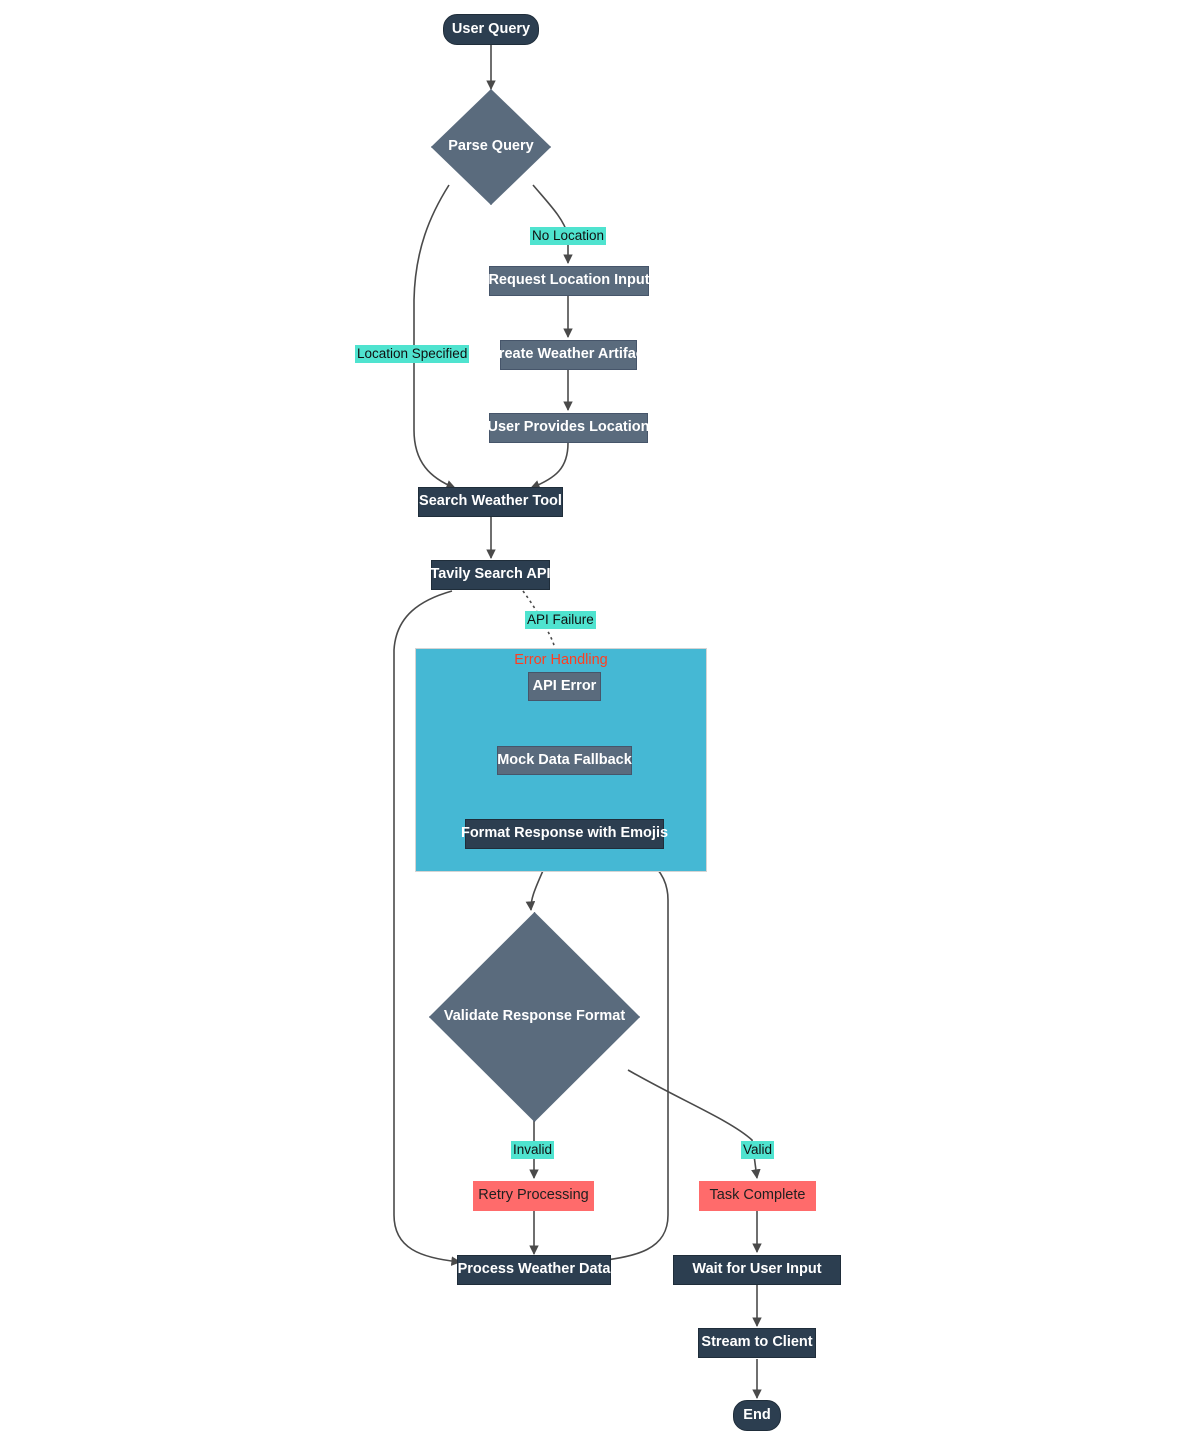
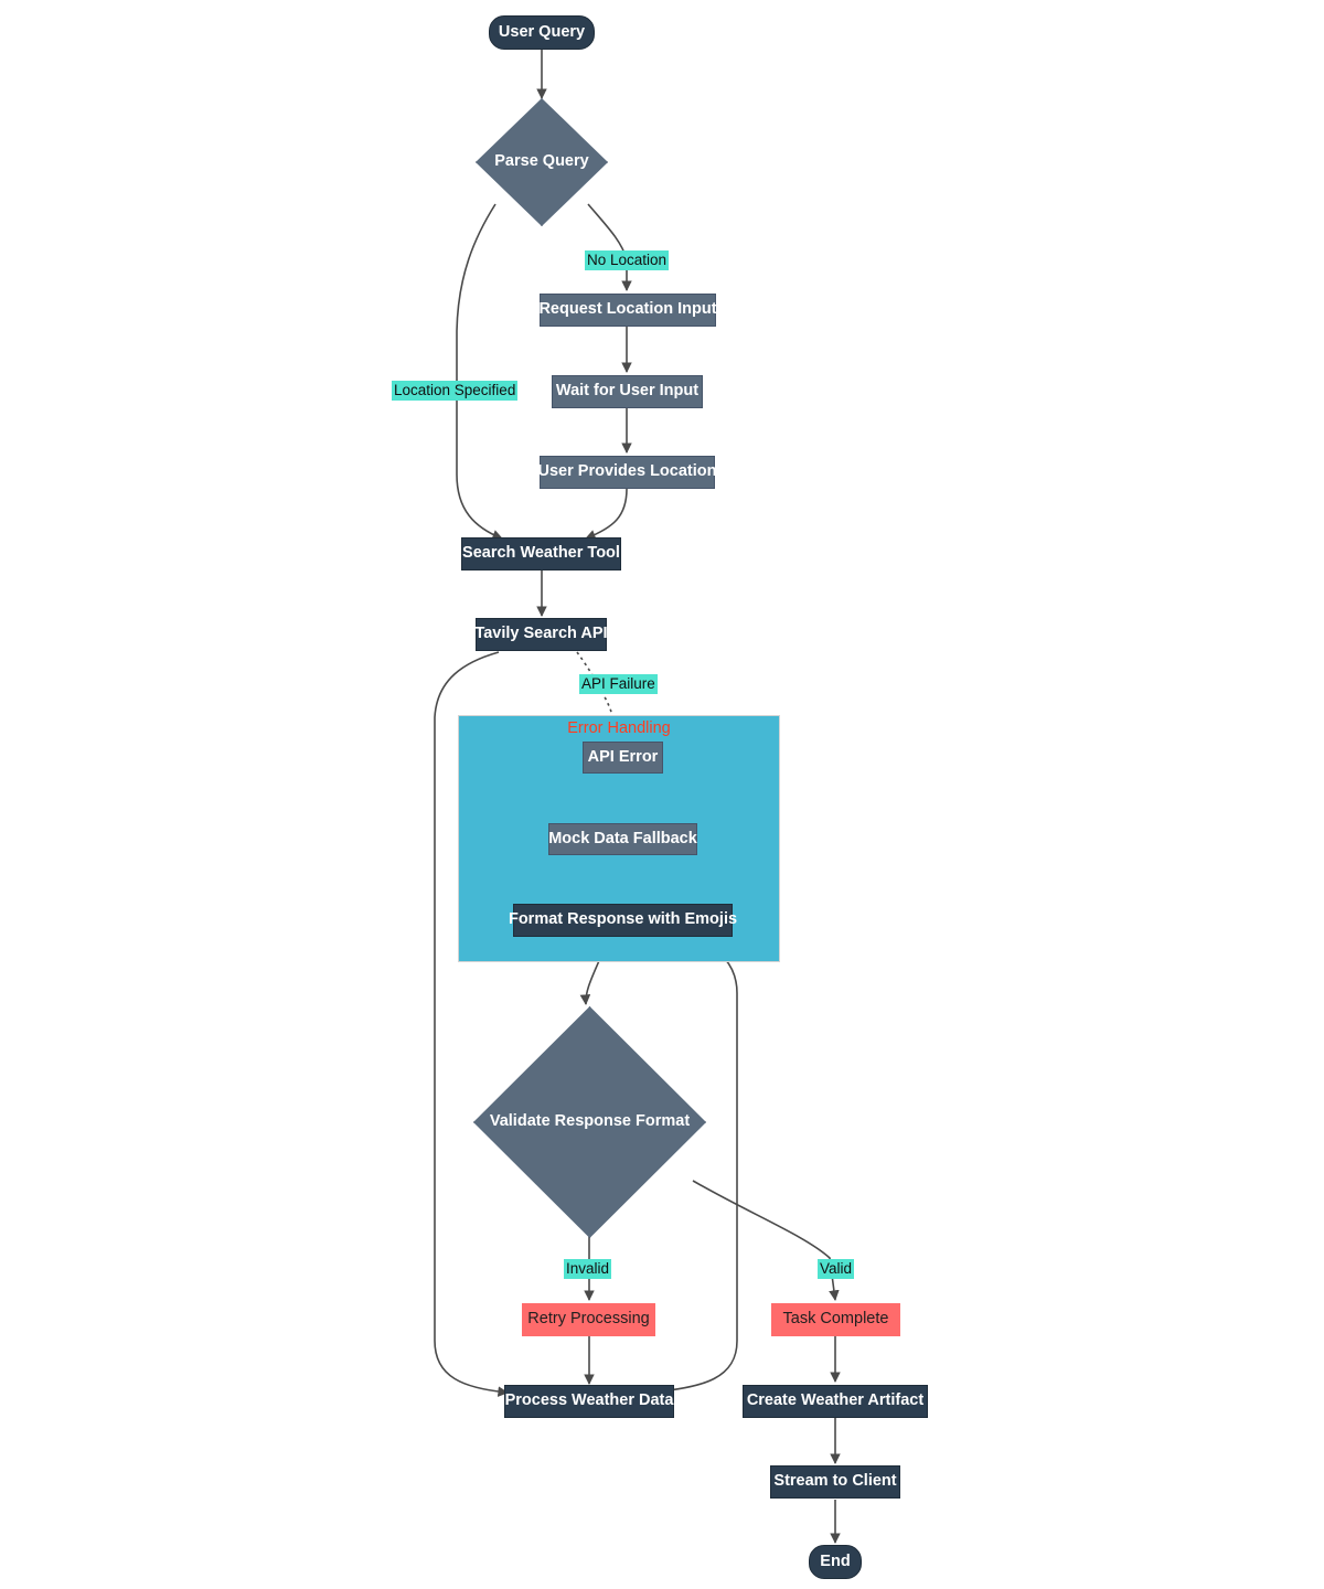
  Error Handling
  User Query
  Parse Query
  Request Location Input
- Create Weather Artifact
+ Wait for User Input
  User Provides Location
  Search Weather Tool
  Tavily Search API
  API Error
  Mock Data Fallback
  Format Response with Emojis
  Validate Response Format
  Retry Processing
  Task Complete
  Process Weather Data
- Wait for User Input
+ Create Weather Artifact
  Stream to Client
  End
  No Location
  Location Specified
  API Failure
  Invalid
  Valid
